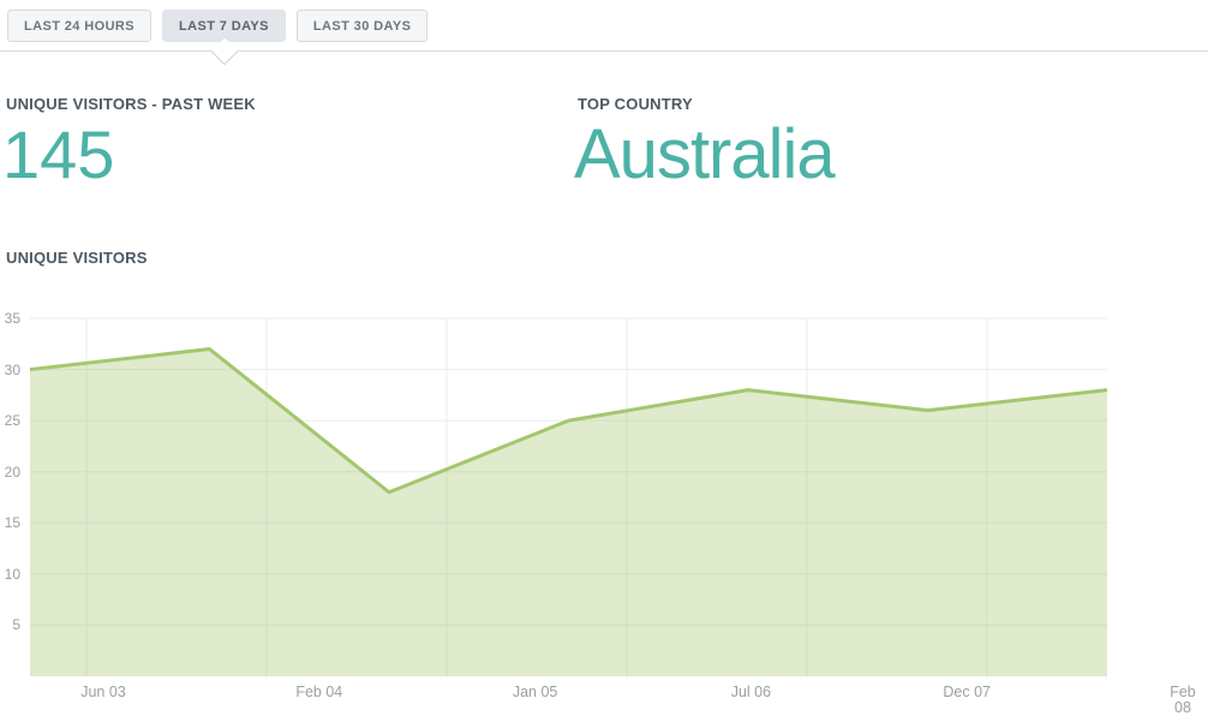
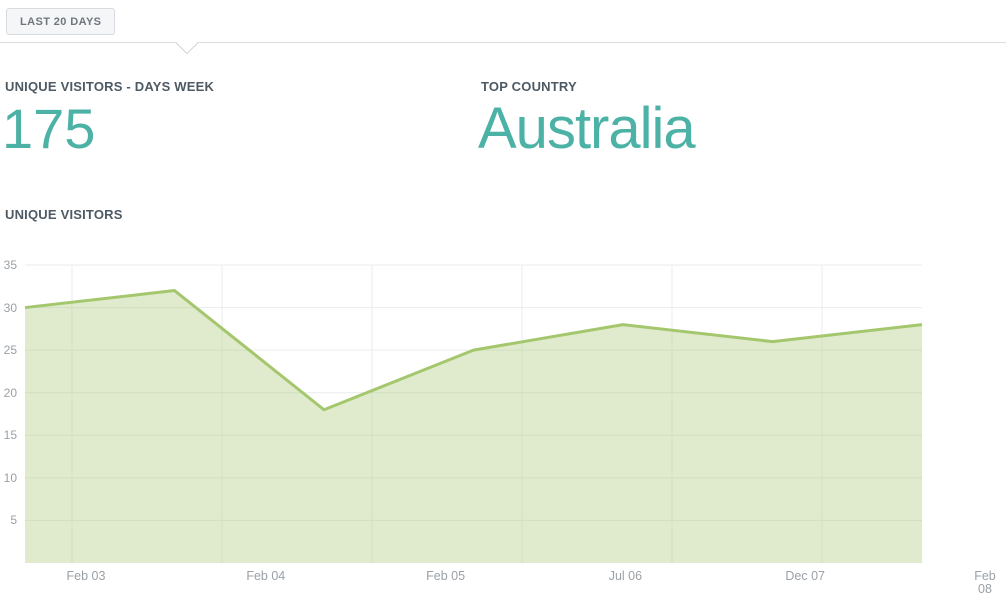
- LAST 24 HOURS
- LAST 7 DAYS
- LAST 30 DAYS
+ LAST 20 DAYS
- UNIQUE VISITORS - PAST WEEK
+ UNIQUE VISITORS - DAYS WEEK
- 145
+ 175
  TOP COUNTRY
  Australia
  UNIQUE VISITORS
  35
  30
  25
  20
  15
  10
  5
- Jun 03
+ Feb 03
  Feb 04
- Jan 05
+ Feb 05
  Jul 06
  Dec 07
  Feb 08
